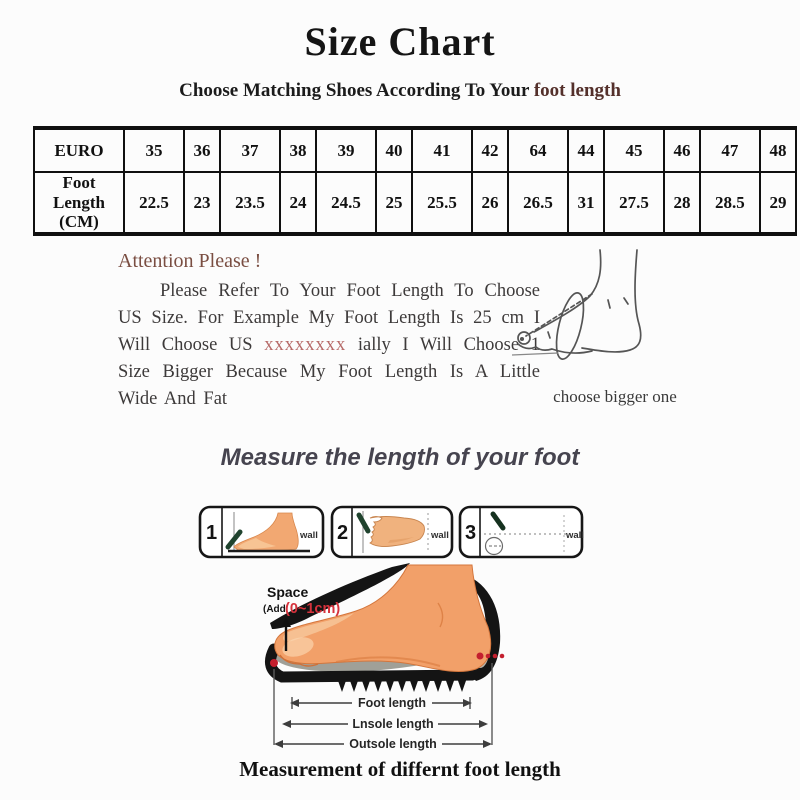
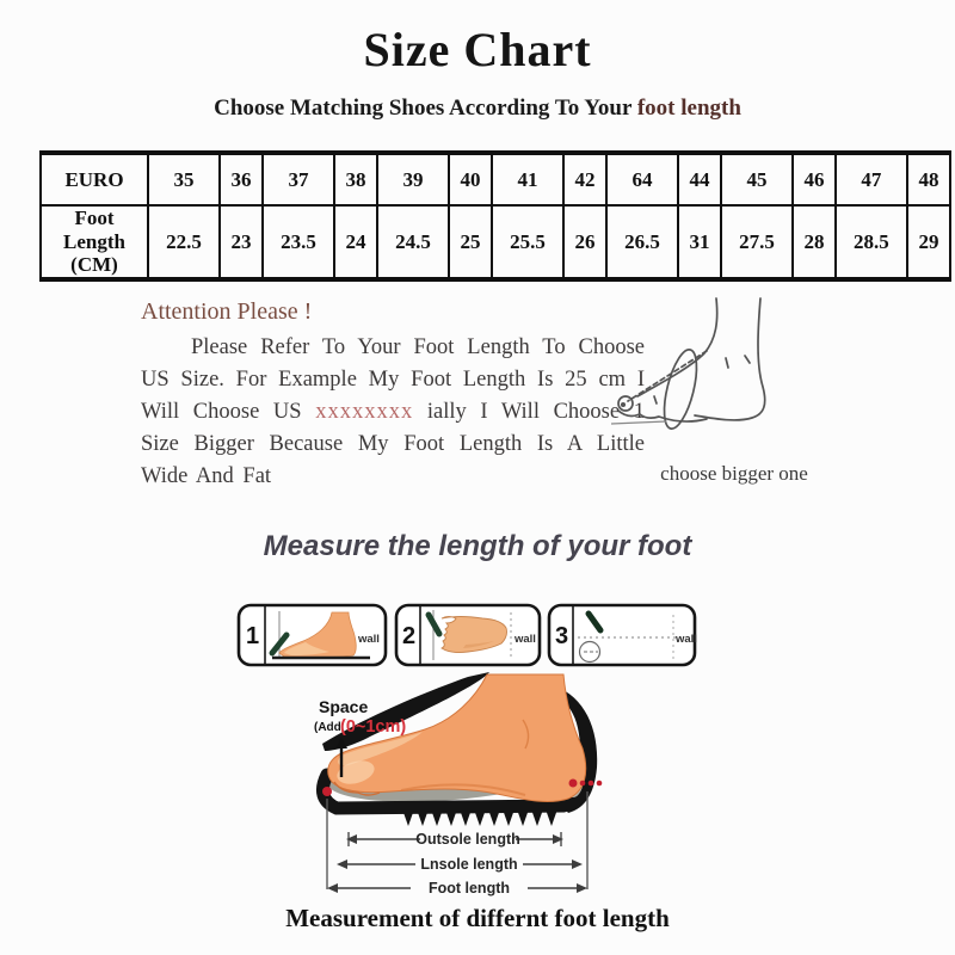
  Size Chart
  Choose Matching Shoes According To Your foot length
  EURO	35	36	37	38	39	40	41	42	64	44	45	46	47	48
  Foot Length (CM)	22.5	23	23.5	24	24.5	25	25.5	26	26.5	31	27.5	28	28.5	29
  Attention Please !
  Please Refer To Your Foot Length To Choose US Size. For Example My Foot Length Is 25 cm I Will Choose US xxxxxxxx ially I Will Choose 1 Size Bigger Because My Foot Length Is A Little Wide And Fat
  choose bigger one
  Measure the length of your foot
  1
  wall
  2
  wall
  3
  wall
  Space
  (Add
  (0~1cm)
- Foot length
+ Outsole length
  Lnsole length
- Outsole length
+ Foot length
  Measurement of differnt foot length
